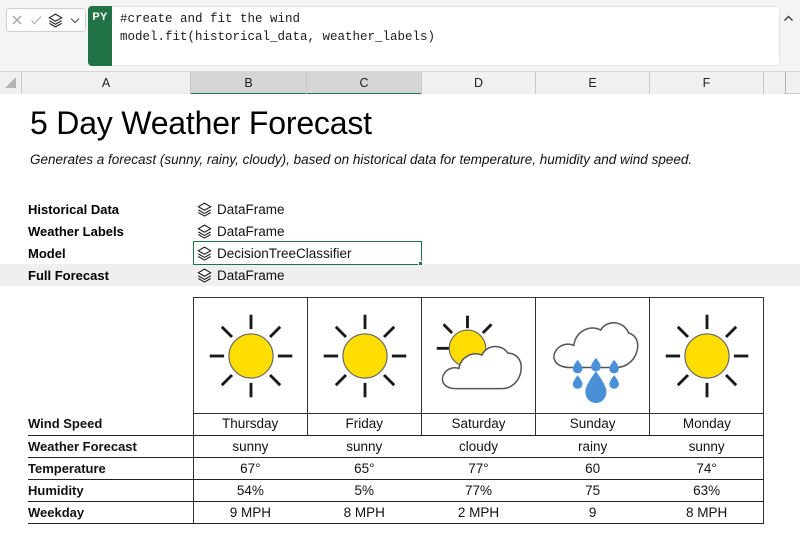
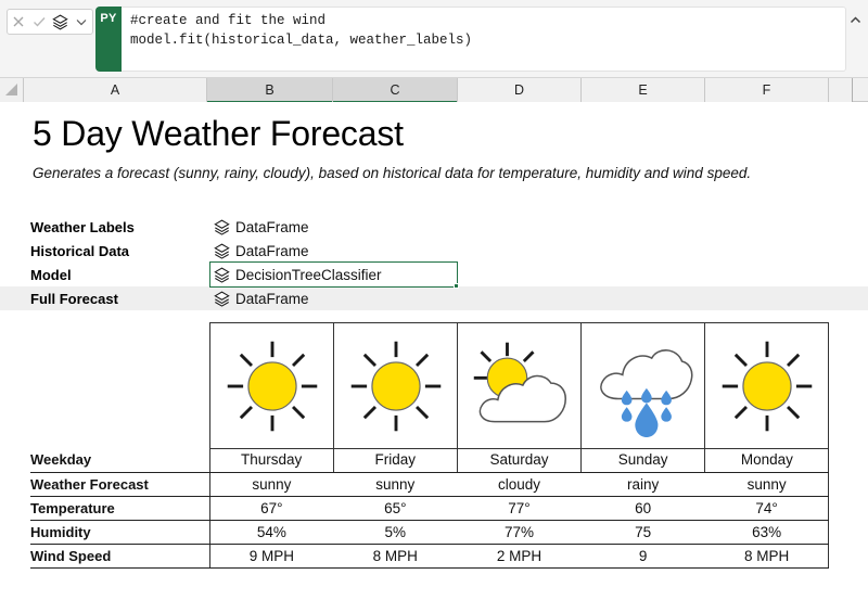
  PY
  #create and fit the wind
  model.fit(historical_data, weather_labels)
  A
  B
  C
  D
  E
  F
  5 Day Weather Forecast
  Generates a forecast (sunny, rainy, cloudy), based on historical data for temperature, humidity and wind speed.
- Historical Data
+ Weather Labels
  DataFrame
- Weather Labels
+ Historical Data
  DataFrame
  Model
  DecisionTreeClassifier
  Full Forecast
  DataFrame
- Wind Speed	Thursday	Friday	Saturday	Sunday	Monday
+ Weekday	Thursday	Friday	Saturday	Sunday	Monday
  Weather Forecast	sunny	sunny	cloudy	rainy	sunny
  Temperature	67°	65°	77°	60	74°
  Humidity	54%	5%	77%	75	63%
- Weekday	9 MPH	8 MPH	2 MPH	9	8 MPH
+ Wind Speed	9 MPH	8 MPH	2 MPH	9	8 MPH
